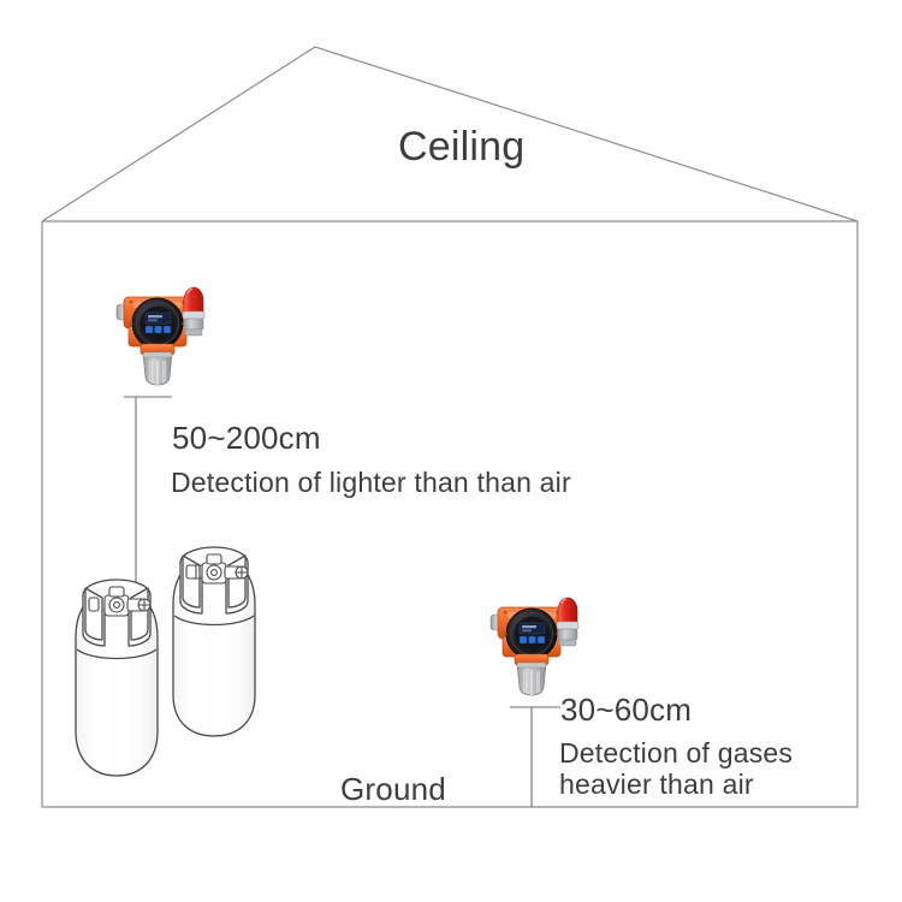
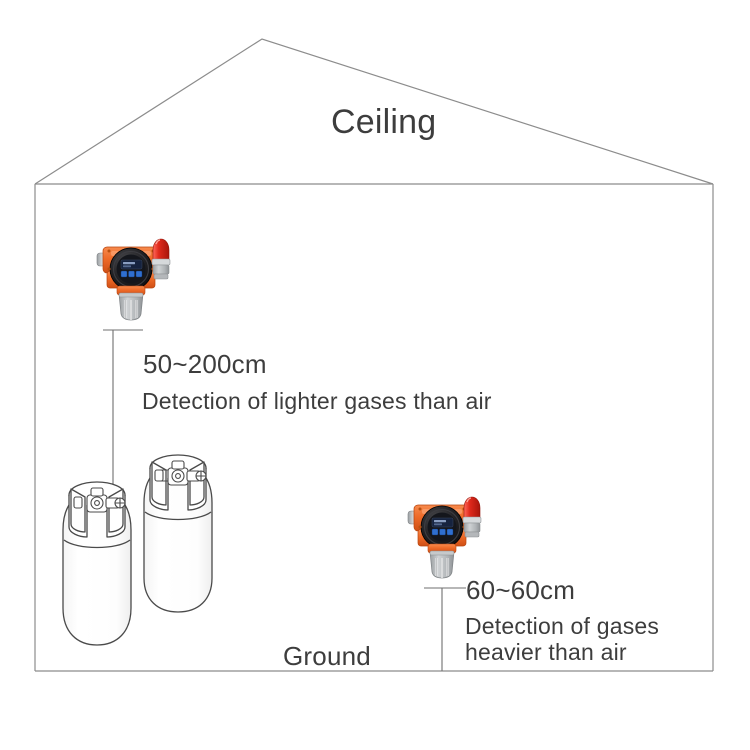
  Ceiling
  50~200cm
- Detection of lighter than than air
+ Detection of lighter gases than air
- 30~60cm
+ 60~60cm
  Detection of gases
  heavier than air
  Ground
